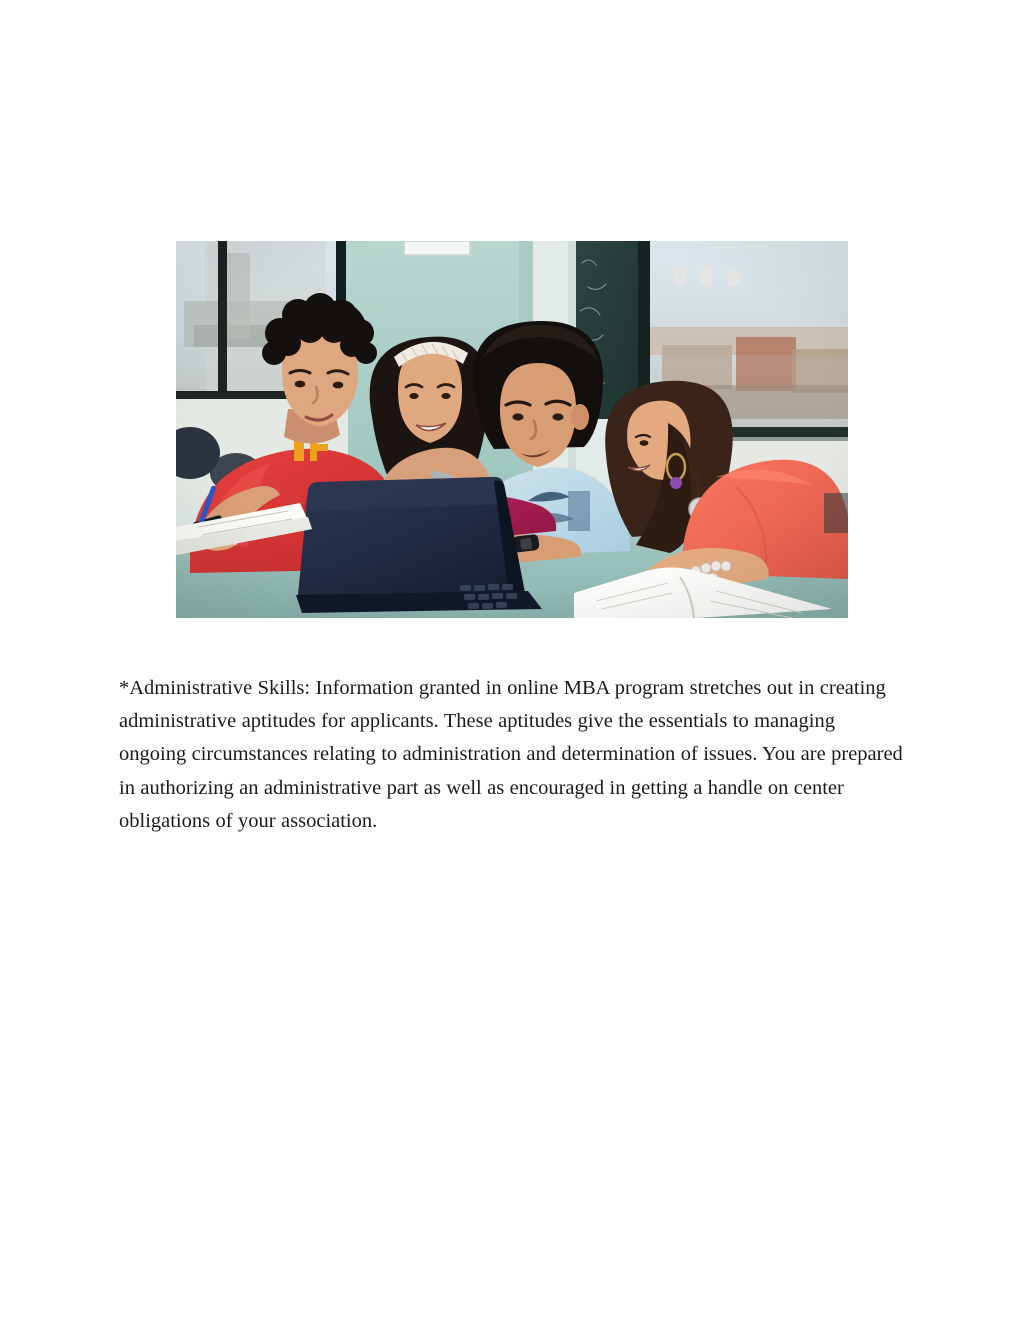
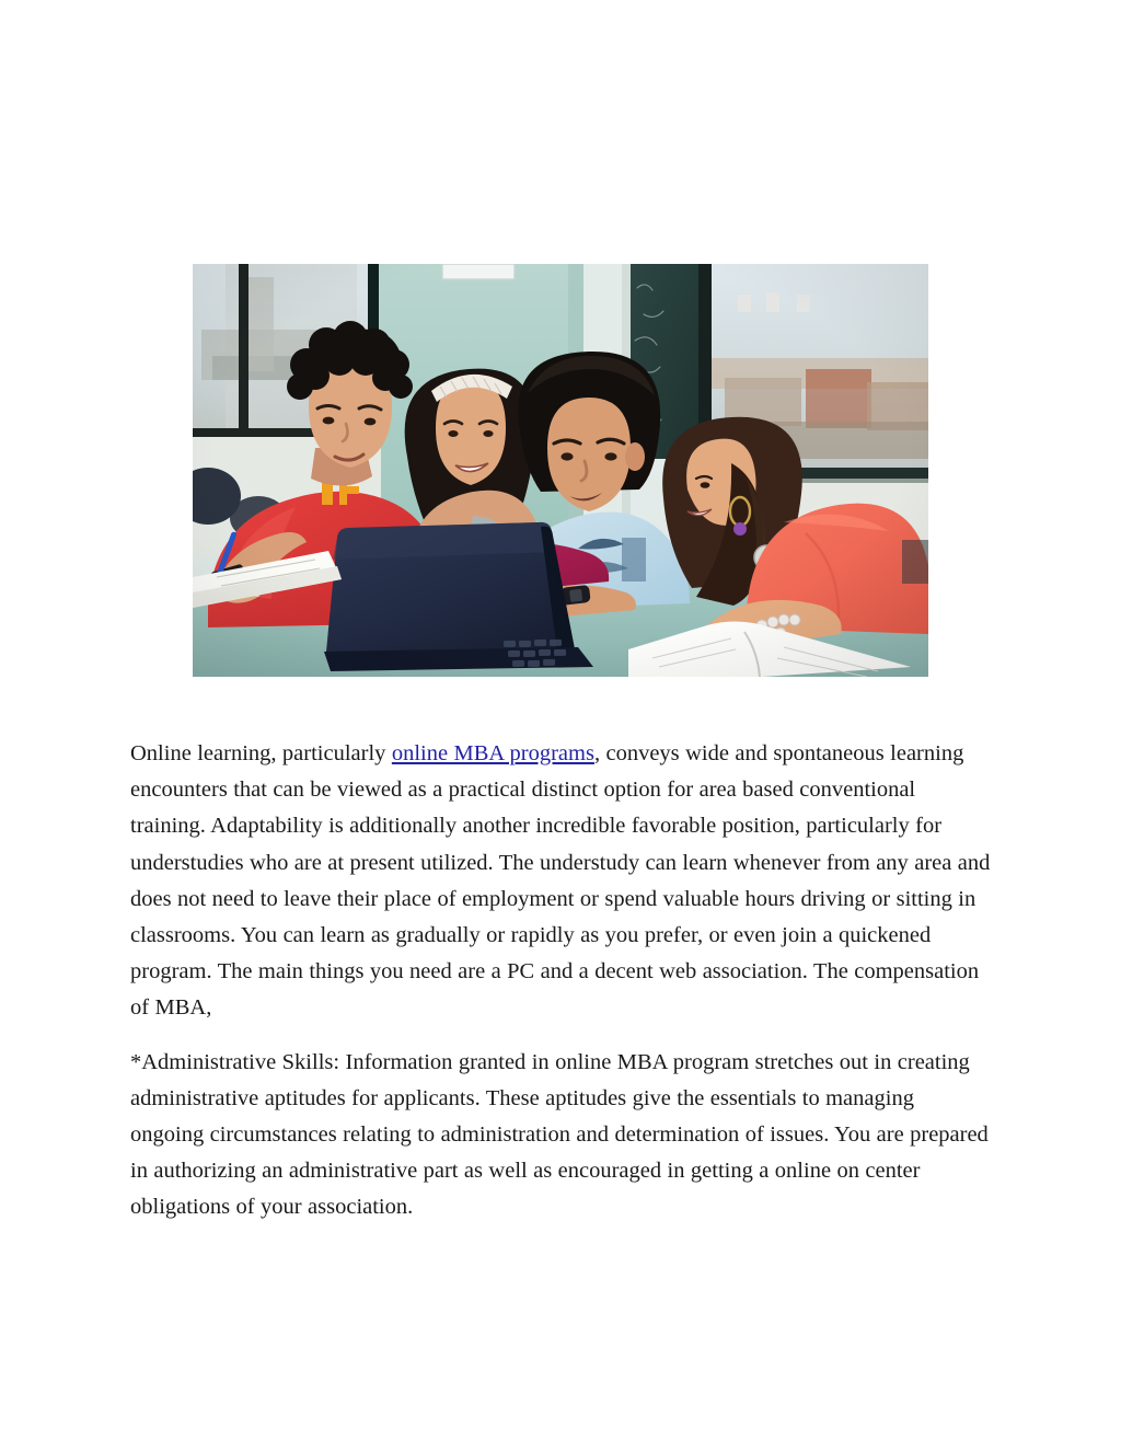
+ Online learning, particularly online MBA programs, conveys wide and spontaneous learning encounters that can be viewed as a practical distinct option for area based conventional training. Adaptability is additionally another incredible favorable position, particularly for understudies who are at present utilized. The understudy can learn whenever from any area and does not need to leave their place of employment or spend valuable hours driving or sitting in classrooms. You can learn as gradually or rapidly as you prefer, or even join a quickened program. The main things you need are a PC and a decent web association. The compensation of MBA,
- *Administrative Skills: Information granted in online MBA program stretches out in creating administrative aptitudes for applicants. These aptitudes give the essentials to managing ongoing circumstances relating to administration and determination of issues. You are prepared in authorizing an administrative part as well as encouraged in getting a handle on center obligations of your association.
+ *Administrative Skills: Information granted in online MBA program stretches out in creating administrative aptitudes for applicants. These aptitudes give the essentials to managing ongoing circumstances relating to administration and determination of issues. You are prepared in authorizing an administrative part as well as encouraged in getting a online on center obligations of your association.
